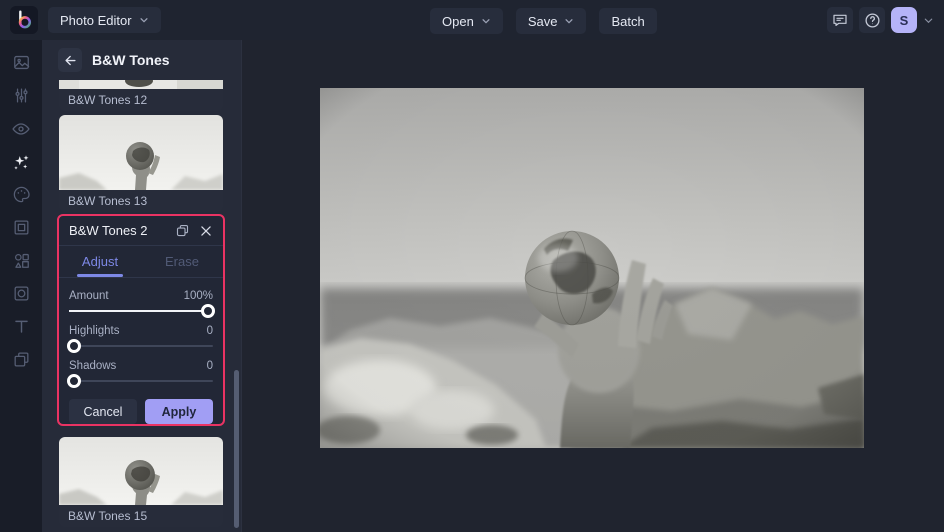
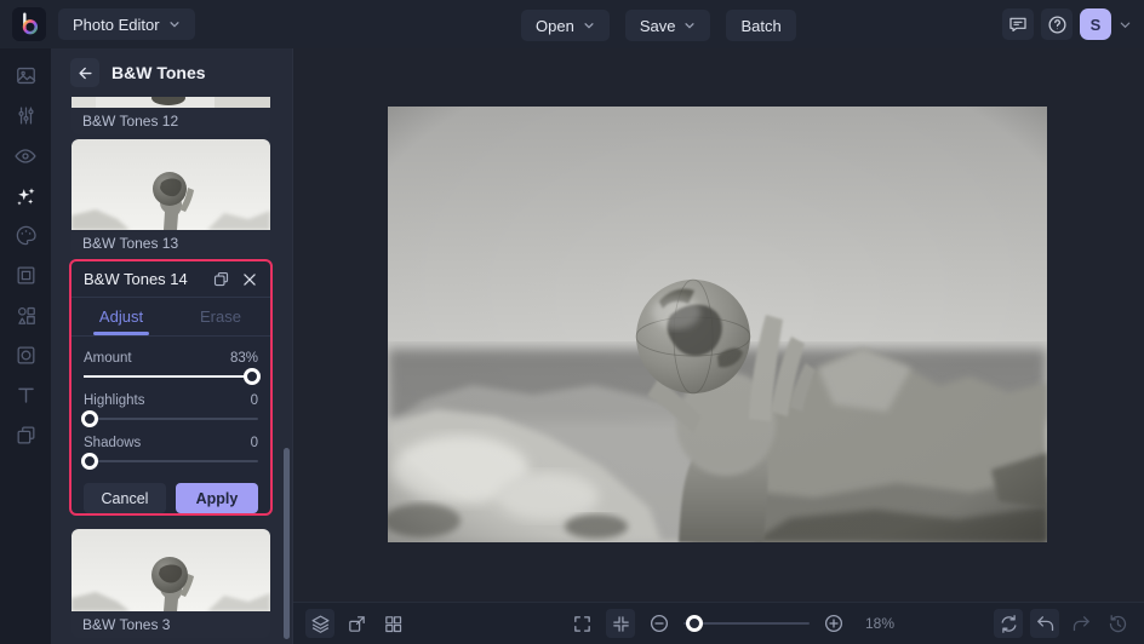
  Photo Editor
  Open
  Save
  Batch
  S
  B&W Tones
  B&W Tones 12
  B&W Tones 13
- B&W Tones 2
+ B&W Tones 14
  Adjust
  Erase
  Amount
- 100%
+ 83%
  Highlights
  0
  Shadows
  0
  Cancel
  Apply
- B&W Tones 15
+ B&W Tones 3
+ 18%
